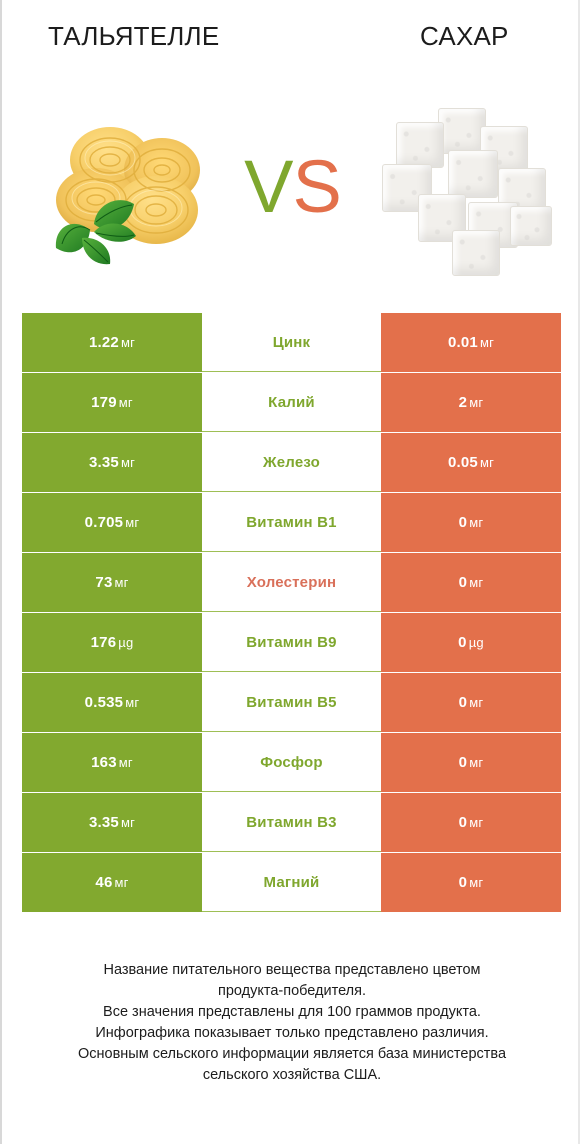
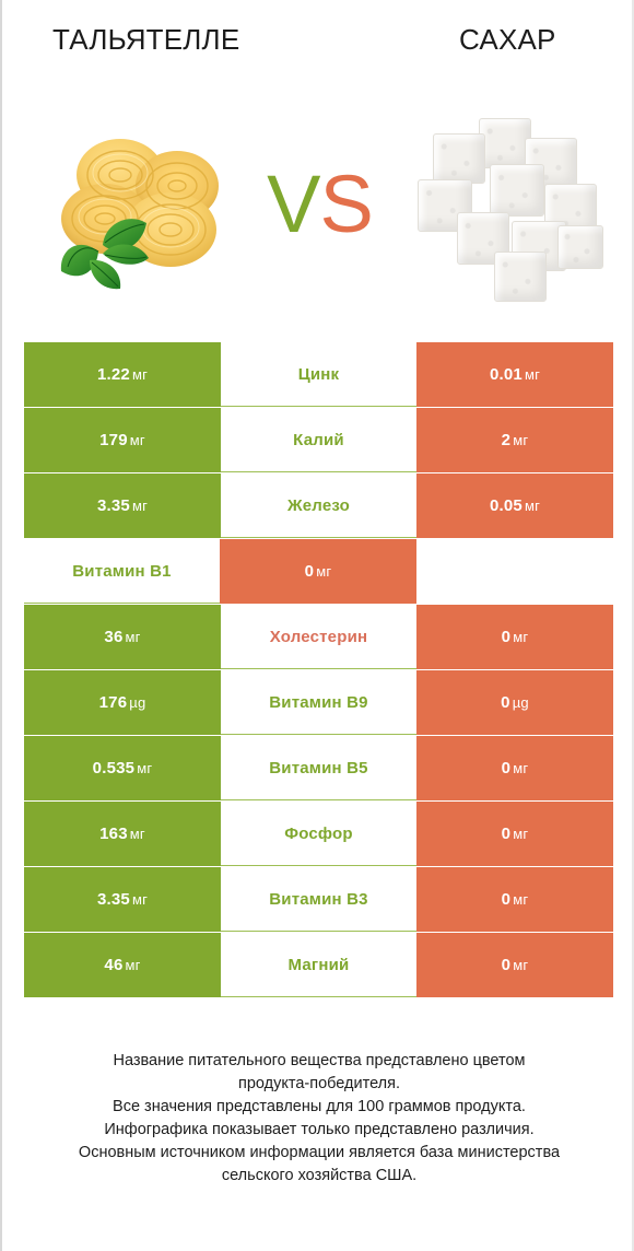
  ТАЛЬЯТЕЛЛЕ
  САХАР
  VS
  1.22 мг
  Цинк
  0.01 мг
  179 мг
  Калий
  2 мг
  3.35 мг
  Железо
  0.05 мг
- 0.705 мг
  Витамин B1
  0 мг
- 73 мг
+ 36 мг
  Холестерин
  0 мг
  176 µg
  Витамин B9
  0 µg
  0.535 мг
  Витамин B5
  0 мг
  163 мг
  Фосфор
  0 мг
  3.35 мг
  Витамин B3
  0 мг
  46 мг
  Магний
  0 мг
  Название питательного вещества представлено цветом
  продукта-победителя.
  Все значения представлены для 100 граммов продукта.
  Инфографика показывает только представлено различия.
- Основным сельского информации является база министерства
+ Основным источником информации является база министерства
  сельского хозяйства США.
